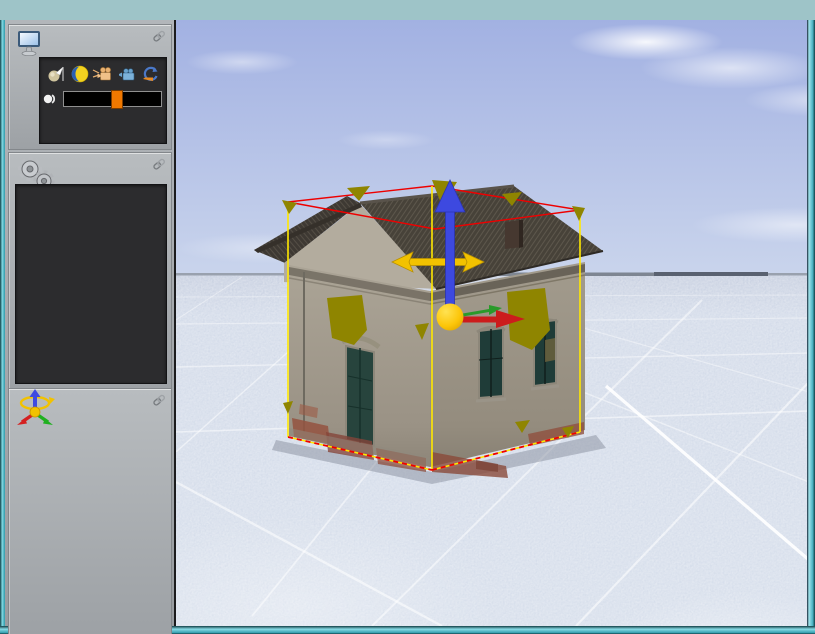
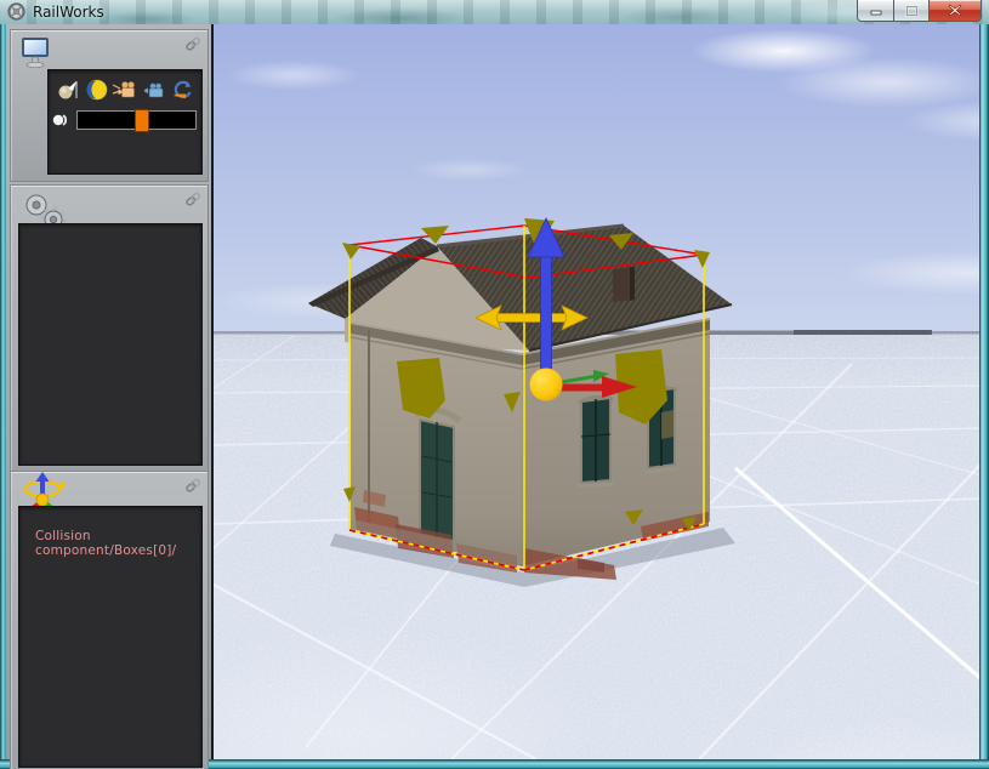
+ RailWorks
+ Collision component/Boxes[0]/
